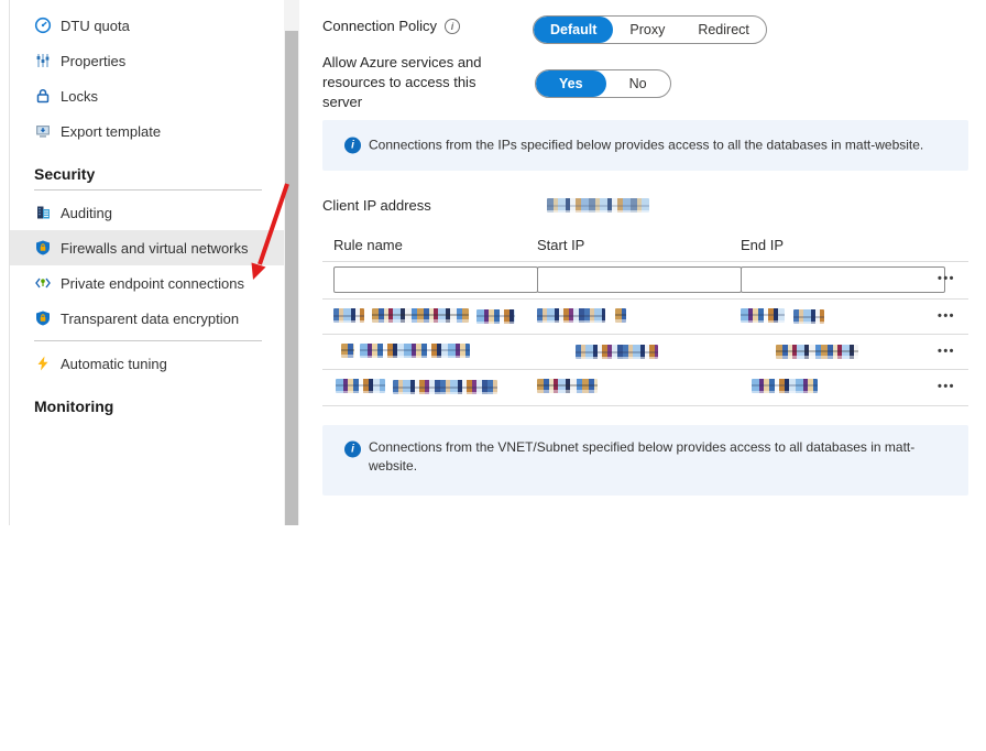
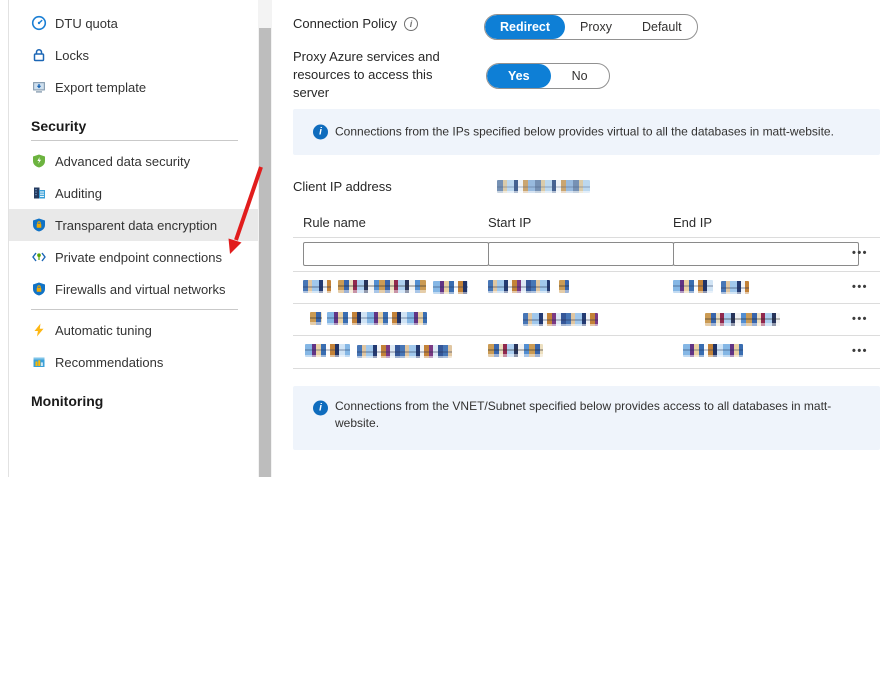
  DTU quota
- Properties
  Locks
  Export template
  Security
+ Advanced data security
  Auditing
- Firewalls and virtual networks
+ Transparent data encryption
  Private endpoint connections
- Transparent data encryption
+ Firewalls and virtual networks
  Automatic tuning
+ Recommendations
  Monitoring
  Connection Policy
  i
- Default
+ Redirect
  Proxy
- Redirect
+ Default
- Allow Azure services and resources to access this server
+ Proxy Azure services and resources to access this server
  Yes
  No
  i
- Connections from the IPs specified below provides access to all the databases in matt-website.
+ Connections from the IPs specified below provides virtual to all the databases in matt-website.
  Client IP address
  Rule name
  Start IP
  End IP
  •••
  •••
  •••
  •••
  i
  Connections from the VNET/Subnet specified below provides access to all databases in matt-website.
